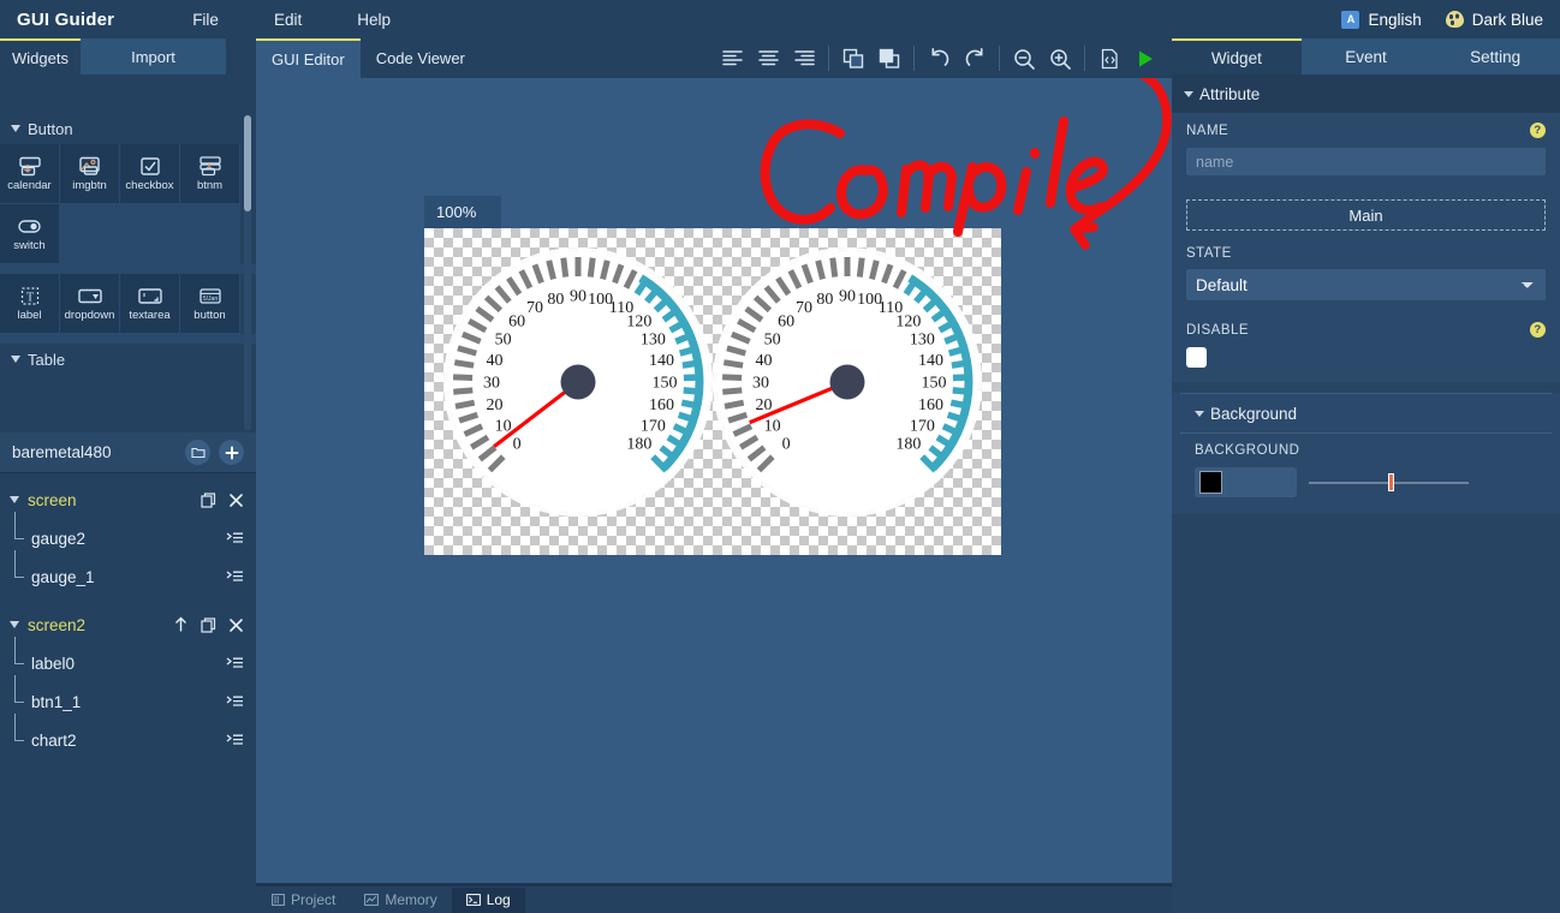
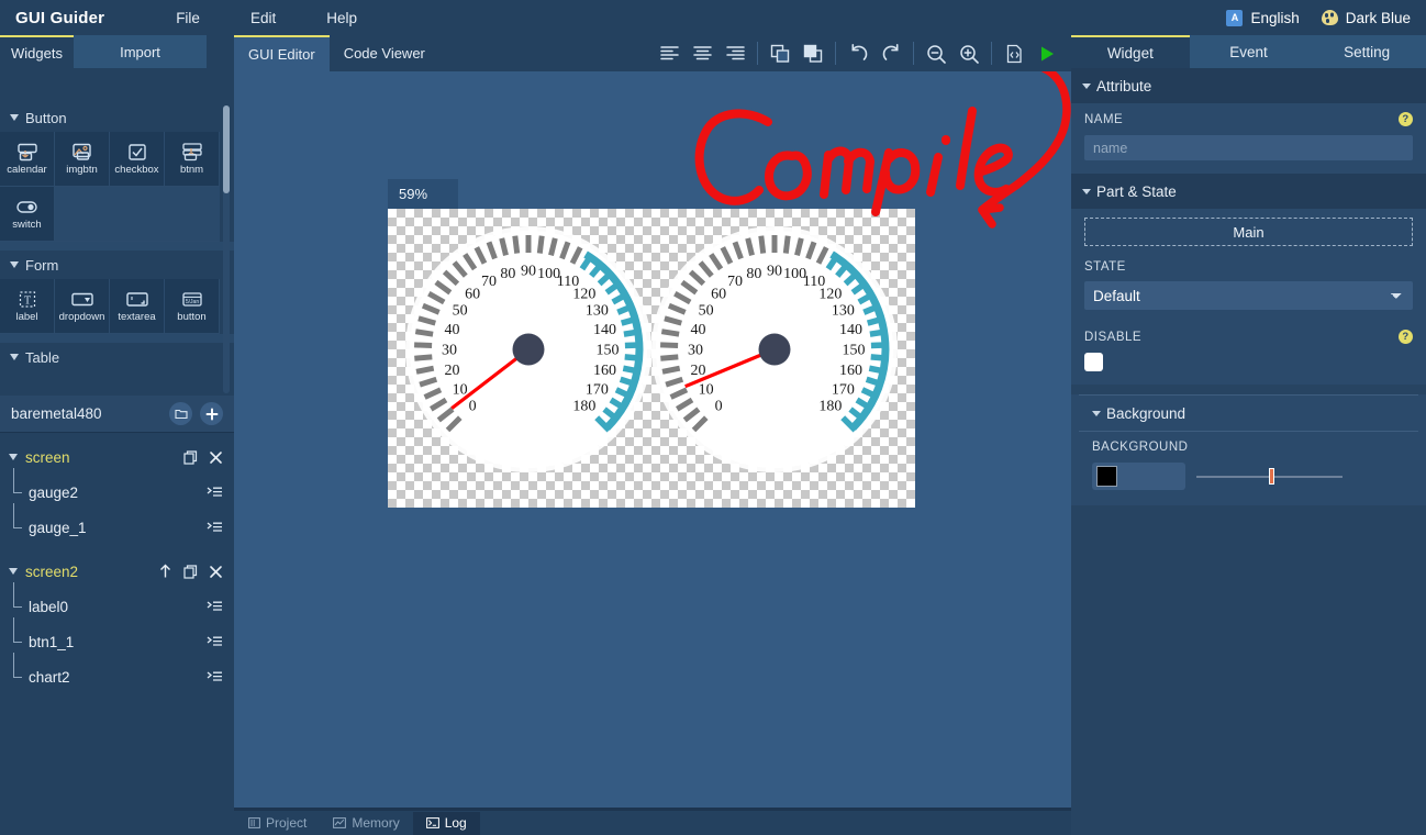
  GUI Guider
  File
  Edit
  Help
  A
  English
  Dark Blue
  Widgets
  Import
  Button
  calendar
  imgbtn
  checkbox
  btnm
  switch
+ Form
  T
  label
  dropdown
  textarea
  button
  Table
  baremetal480
  screen
  gauge2
  gauge_1
  screen2
  label0
  btn1_1
  chart2
  GUI Editor
  Code Viewer
- 100%
+ 59%
  0
  10
  20
  30
  40
  50
  60
  70
  80
  90
  100
  110
  120
  130
  140
  150
  160
  170
  180
  0
  10
  20
  30
  40
  50
  60
  70
  80
  90
  100
  110
  120
  130
  140
  150
  160
  170
  180
  Widget
  Event
  Setting
  Attribute
  NAME
  ?
  name
+ Part & State
  Main
  STATE
  Default
  DISABLE
  ?
  Background
  BACKGROUND
  Project
  Memory
  Log
